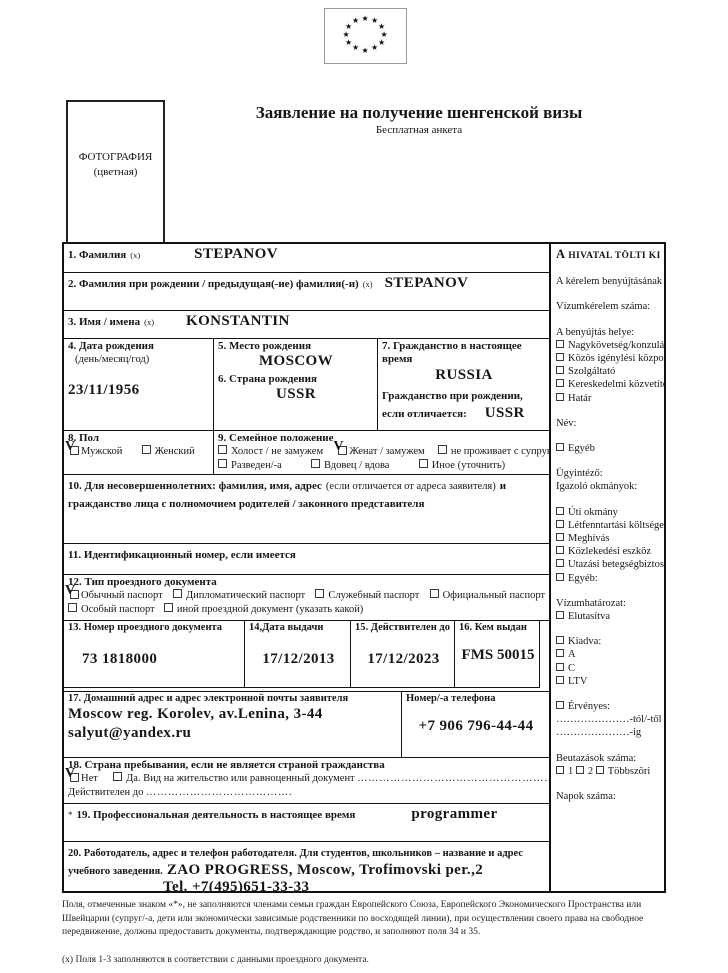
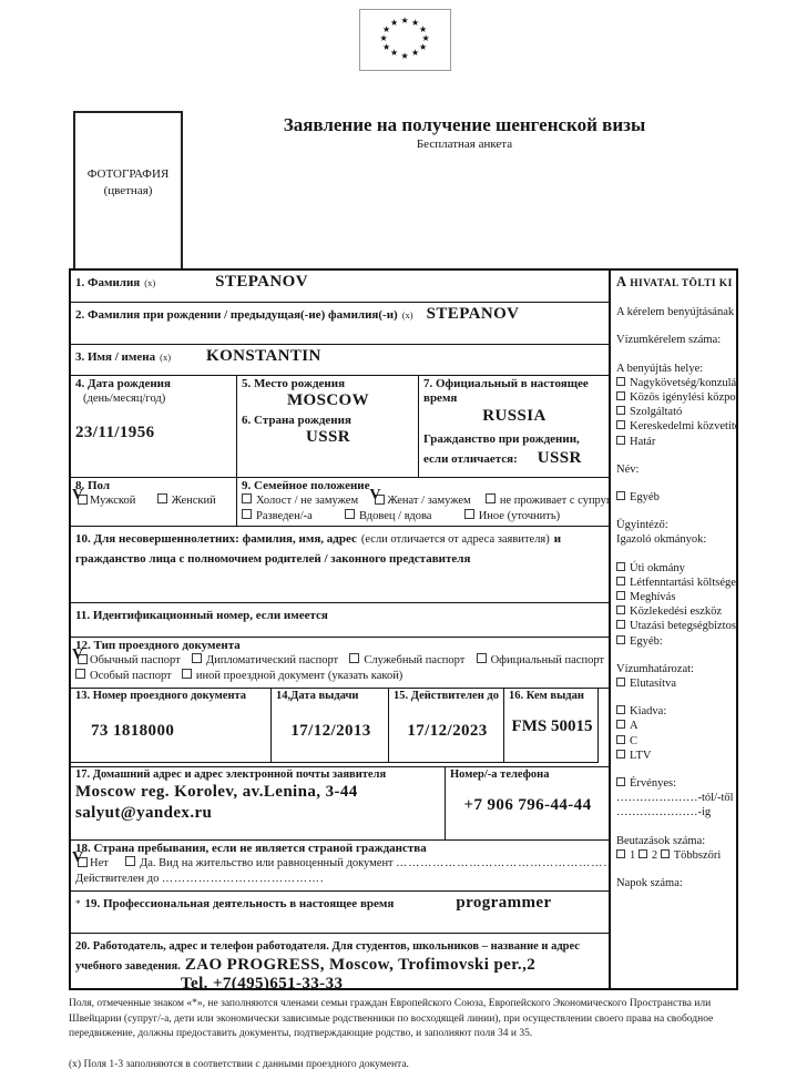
  ★
  ★
  ★
  ★
  ★
  ★
  ★
  ★
  ★
  ★
  ★
  ★
  ФОТОГРАФИЯ
  (цветная)
  Заявление на получение шенгенской визы
  Бесплатная анкета
  1. Фамилия (x) STEPANOV
  2. Фамилия при рождении / предыдущая(-ие) фамилия(-и) (x) STEPANOV
  3. Имя / имена (x) KONSTANTIN
  4. Дата рождения
  (день/месяц/год)
  23/11/1956
  5. Место рождения
  MOSCOW
  6. Страна рождения
  USSR
- 7. Гражданство в настоящее время
+ 7. Официальный в настоящее время
  RUSSIA
  Гражданство при рождении, если отличается: USSR
  8. Пол
  V
  Мужской Женский
  9. Семейное положение
  Холост / не замужем
  V
  Женат / замужем не проживает с супруг
  Разведен/-а Вдовец / вдова Иное (уточнить)
  10. Для несовершеннолетних: фамилия, имя, адрес (если отличается от адреса заявителя) и гражданство лица с полномочием родителей / законного представителя
  11. Идентификационный номер, если имеется
  12. Тип проездного документа
  V
  Обычный паспорт Дипломатический паспорт Служебный паспорт Официальный паспорт
  Особый паспорт иной проездной документ (указать какой)
  13. Номер проездного документа
  73 1818000
  14,Дата выдачи
  17/12/2013
  15. Действителен до
  17/12/2023
  16. Кем выдан
  FMS 50015
  17. Домашний адрес и адрес электронной почты заявителя
  Moscow reg. Korolev, av.Lenina, 3-44
  salyut@yandex.ru
  Номер/-а телефона
  +7 906 796-44-44
  18. Страна пребывания, если не является страной гражданства
  V
  Нет Да. Вид на жительство или равноценный документ ……………………………………………
  Действителен до ………………………………….
  * 19. Профессиональная деятельность в настоящее время programmer
  20. Работодатель, адрес и телефон работодателя. Для студентов, школьников – название и адрес учебного заведения. ZAO PROGRESS, Moscow, Trofimovski per.,2
  Tel. +7(495)651-33-33
  A HIVATAL TÖLTI KI
  Vízumkérelem száma:
  A benyújtás helye:
  Nagykövetség/konzulá
  Közös igénylési közpo
  Szolgáltató
  Kereskedelmi közvetít
  Határ
  Név:
  Egyéb
  Ügyintéző:
  Igazoló okmányok:
  Úti okmány
  Létfenntartási költsége
  Meghívás
  Közlekedési eszköz
  Utazási betegségbiztos
  Egyéb:
  Vízumhatározat:
  Elutasítva
  Kiadva:
  A
  C
  LTV
  Érvényes:
  …………………-tól/-től
  …………………-ig
  Beutazások száma:
  1 2 Többszöri
  Napok száma:
  Поля, отмеченные знаком «*», не заполняются членами семьи граждан Европейского Союза, Европейского Экономического Пространства или Швейцарии (супруг/-а, дети или экономически зависимые родственники по восходящей линии), при осуществлении своего права на свободное передвижение, должны предоставить документы, подтверждающие родство, и заполняют поля 34 и 35.
  (x) Поля 1-3 заполняются в соответствии с данными проездного документа.
